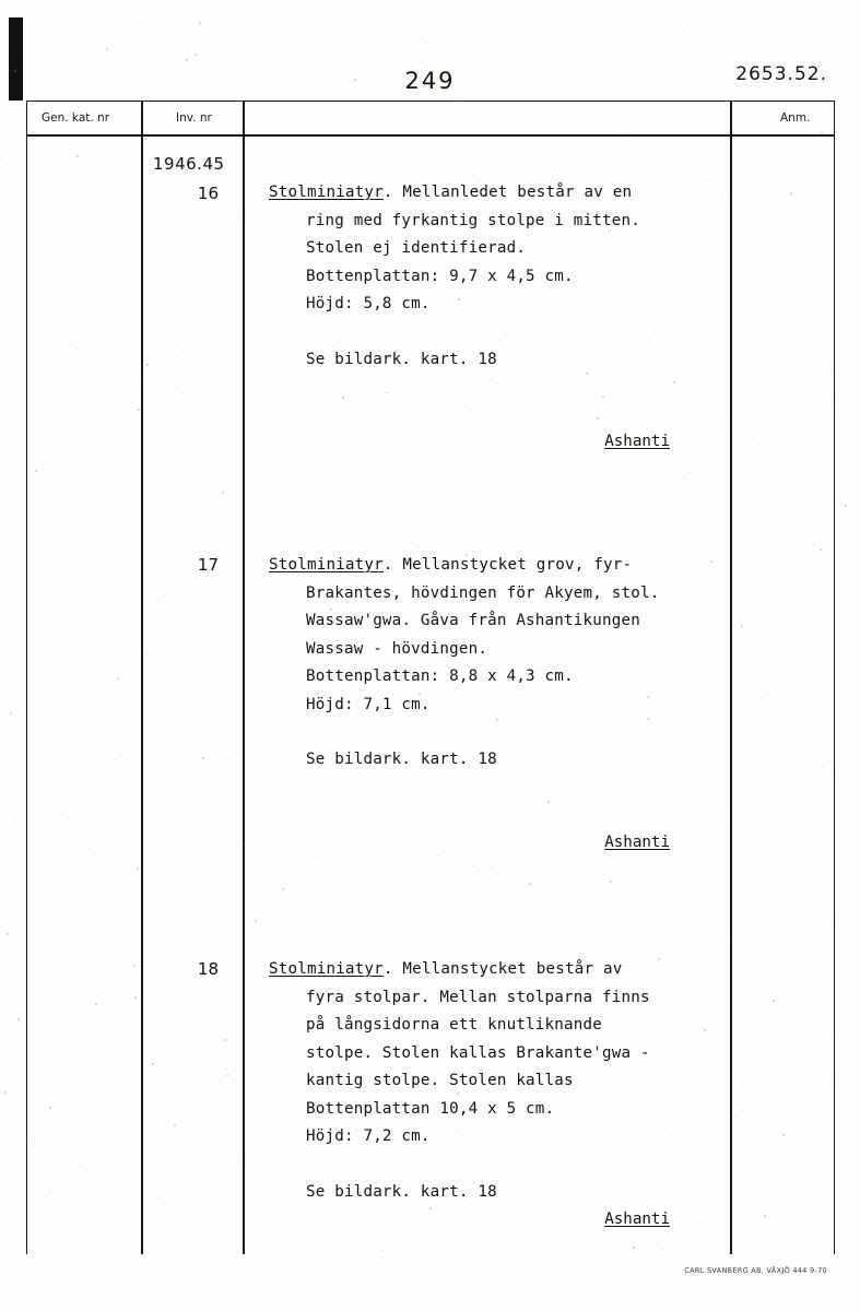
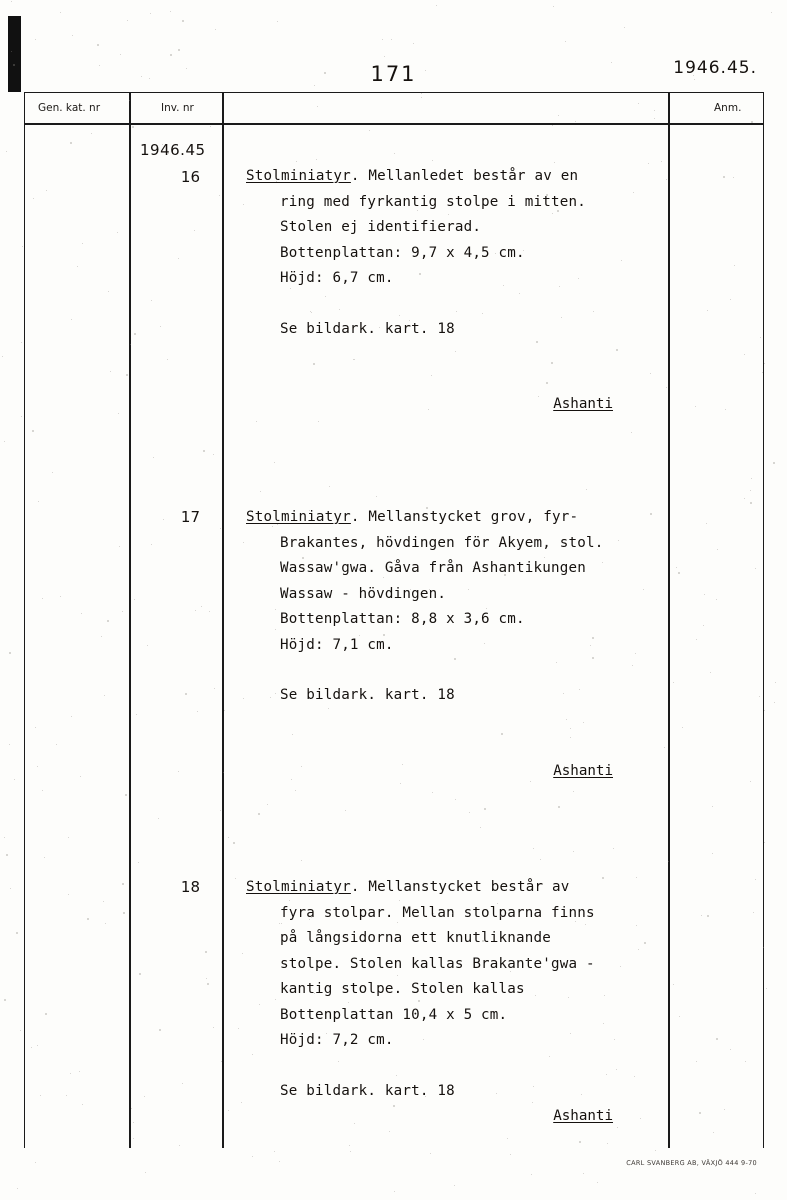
- 249
+ 171
- 2653.52.
+ 1946.45.
  Gen. kat. nr
  Inv. nr
  Anm.
  1946.45
  16
  Stolminiatyr. Mellanledet består av en
  ring med fyrkantig stolpe i mitten.
  Stolen ej identifierad.
  Bottenplattan: 9,7 x 4,5 cm.
- Höjd: 5,8 cm.
+ Höjd: 6,7 cm.
  Se bildark. kart. 18
  Ashanti
  17
  Stolminiatyr. Mellanstycket grov, fyr-
  Brakantes, hövdingen för Akyem, stol.
  Wassaw'gwa. Gåva från Ashantikungen
  Wassaw - hövdingen.
- Bottenplattan: 8,8 x 4,3 cm.
+ Bottenplattan: 8,8 x 3,6 cm.
  Höjd: 7,1 cm.
  Se bildark. kart. 18
  Ashanti
  18
  Stolminiatyr. Mellanstycket består av
  fyra stolpar. Mellan stolparna finns
  på långsidorna ett knutliknande
  stolpe. Stolen kallas Brakante'gwa -
  kantig stolpe. Stolen kallas
  Bottenplattan 10,4 x 5 cm.
  Höjd: 7,2 cm.
  Se bildark. kart. 18
  Ashanti
  CARL SVANBERG AB, VÄXJÖ 444 9-70
